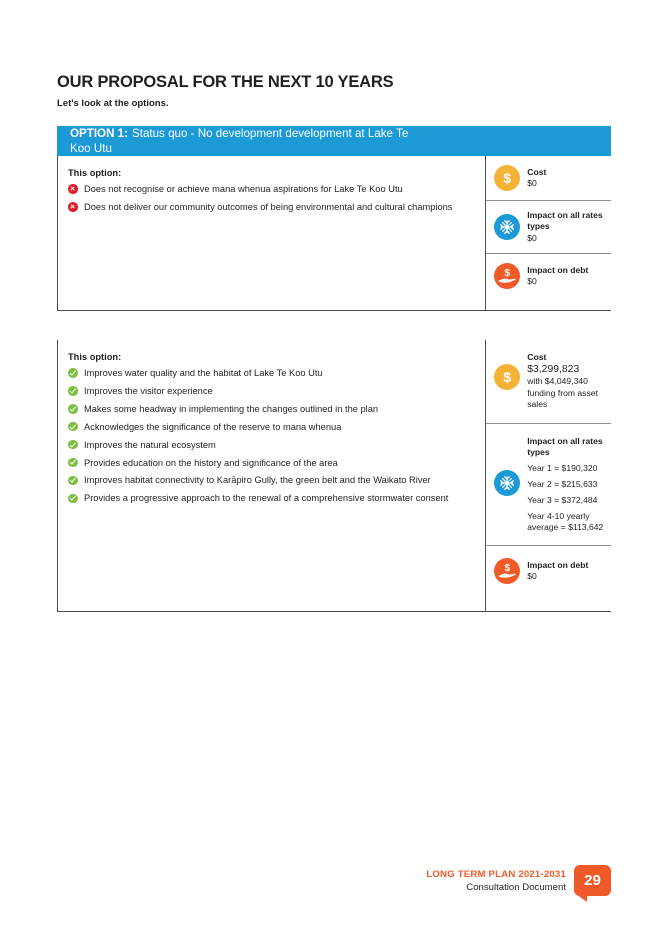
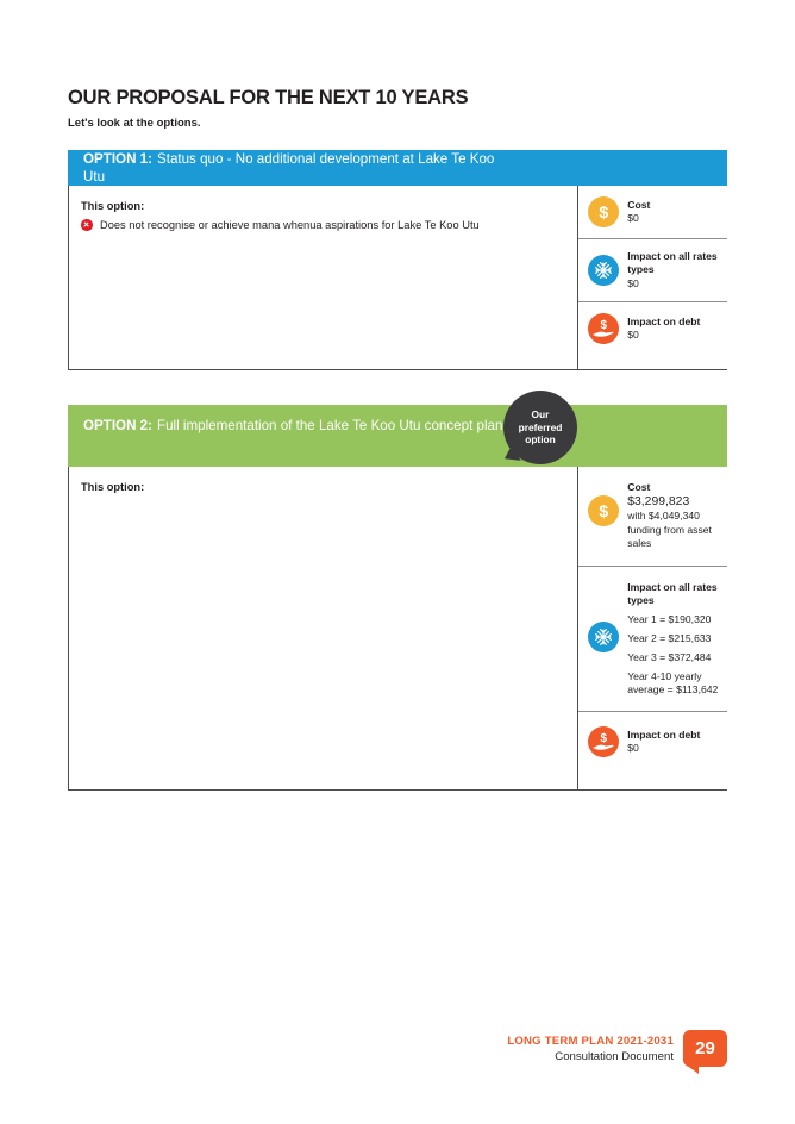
  OUR PROPOSAL FOR THE NEXT 10 YEARS
  Let's look at the options.
- OPTION 1: Status quo - No development development at Lake Te Koo Utu
+ OPTION 1: Status quo - No additional development at Lake Te Koo Utu
  This option:
  Does not recognise or achieve mana whenua aspirations for Lake Te Koo Utu
- Does not deliver our community outcomes of being environmental and cultural champions
  $
  Cost
  $0
  Impact on all rates types
  $0
  $
  Impact on debt
  $0
+ OPTION 2: Full implementation of the Lake Te Koo Utu concept plan
+ Our
+ preferred
+ option
  This option:
- Improves water quality and the habitat of Lake Te Koo Utu
- Improves the visitor experience
- Makes some headway in implementing the changes outlined in the plan
- Acknowledges the significance of the reserve to mana whenua
- Improves the natural ecosystem
- Provides education on the history and significance of the area
- Improves habitat connectivity to Karāpiro Gully, the green belt and the Waikato River
- Provides a progressive approach to the renewal of a comprehensive stormwater consent
  $
  Cost
  $3,299,823
  with $4,049,340 funding from asset sales
  Impact on all rates types
  Year 1 = $190,320
  Year 2 = $215,633
  Year 3 = $372,484
  Year 4-10 yearly average = $113,642
  $
  Impact on debt
  $0
  LONG TERM PLAN 2021-2031
  Consultation Document
  29
